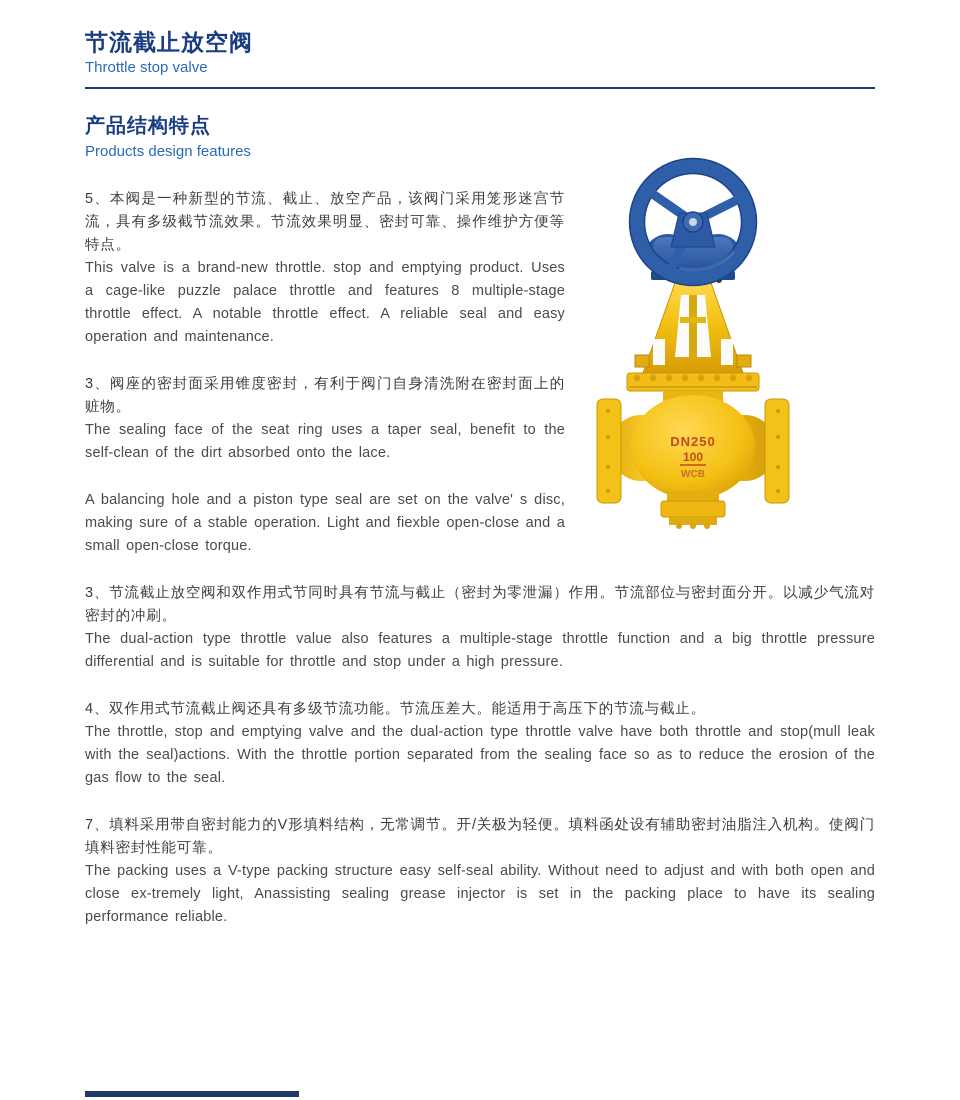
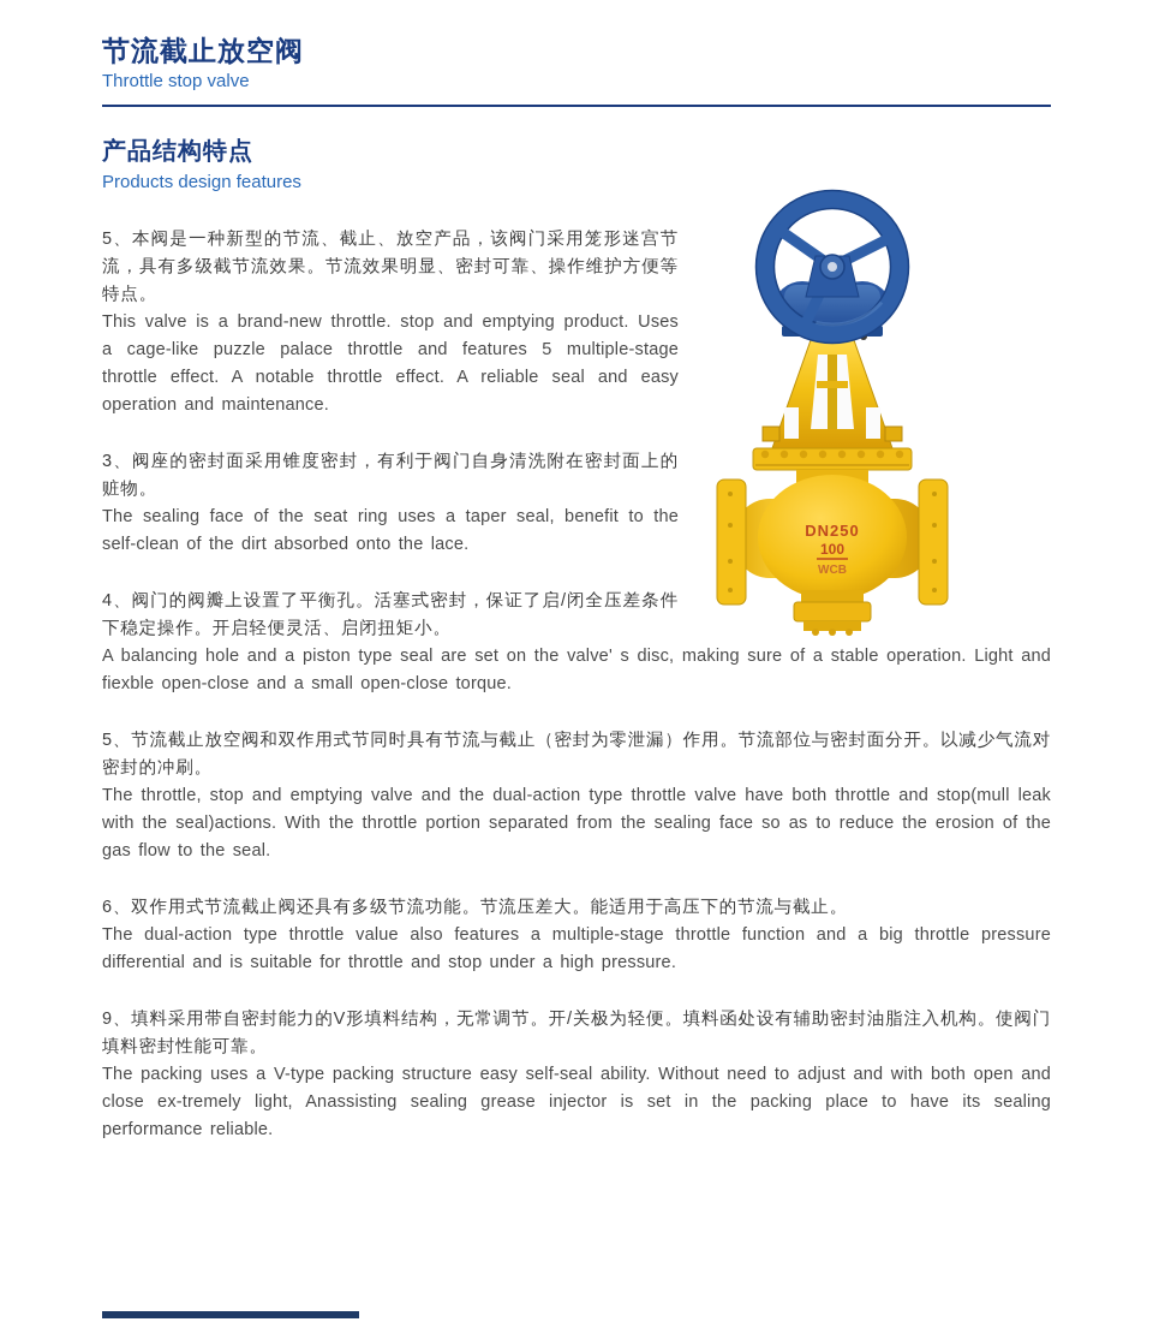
  节流截止放空阀
  Throttle stop valve
  DN250
  100
  WCB
  产品结构特点
  Products design features
  5、本阀是一种新型的节流、截止、放空产品，该阀门采用笼形迷宫节流，具有多级截节流效果。节流效果明显、密封可靠、操作维护方便等特点。
- This valve is a brand-new throttle. stop and emptying product. Uses a cage-like puzzle palace throttle and features 8 multiple-stage throttle effect. A notable throttle effect. A reliable seal and easy operation and maintenance.
+ This valve is a brand-new throttle. stop and emptying product. Uses a cage-like puzzle palace throttle and features 5 multiple-stage throttle effect. A notable throttle effect. A reliable seal and easy operation and maintenance.
  3、阀座的密封面采用锥度密封，有利于阀门自身清洗附在密封面上的赃物。
  The sealing face of the seat ring uses a taper seal, benefit to the self-clean of the dirt absorbed onto the lace.
+ 4、阀门的阀瓣上设置了平衡孔。活塞式密封，保证了启/闭全压差条件下稳定操作。开启轻便灵活、启闭扭矩小。
  A balancing hole and a piston type seal are set on the valve' s disc, making sure of a stable operation. Light and fiexble open-close and a small open-close torque.
- 3、节流截止放空阀和双作用式节同时具有节流与截止（密封为零泄漏）作用。节流部位与密封面分开。以减少气流对密封的冲刷。
+ 5、节流截止放空阀和双作用式节同时具有节流与截止（密封为零泄漏）作用。节流部位与密封面分开。以减少气流对密封的冲刷。
- The dual-action type throttle value also features a multiple-stage throttle function and a big throttle pressure differential and is suitable for throttle and stop under a high pressure.
+ The throttle, stop and emptying valve and the dual-action type throttle valve have both throttle and stop(mull leak with the seal)actions. With the throttle portion separated from the sealing face so as to reduce the erosion of the gas flow to the seal.
- 4、双作用式节流截止阀还具有多级节流功能。节流压差大。能适用于高压下的节流与截止。
+ 6、双作用式节流截止阀还具有多级节流功能。节流压差大。能适用于高压下的节流与截止。
- The throttle, stop and emptying valve and the dual-action type throttle valve have both throttle and stop(mull leak with the seal)actions. With the throttle portion separated from the sealing face so as to reduce the erosion of the gas flow to the seal.
+ The dual-action type throttle value also features a multiple-stage throttle function and a big throttle pressure differential and is suitable for throttle and stop under a high pressure.
- 7、填料采用带自密封能力的V形填料结构，无常调节。开/关极为轻便。填料函处设有辅助密封油脂注入机构。使阀门填料密封性能可靠。
+ 9、填料采用带自密封能力的V形填料结构，无常调节。开/关极为轻便。填料函处设有辅助密封油脂注入机构。使阀门填料密封性能可靠。
  The packing uses a V-type packing structure easy self-seal ability. Without need to adjust and with both open and close ex-tremely light, Anassisting sealing grease injector is set in the packing place to have its sealing performance reliable.
